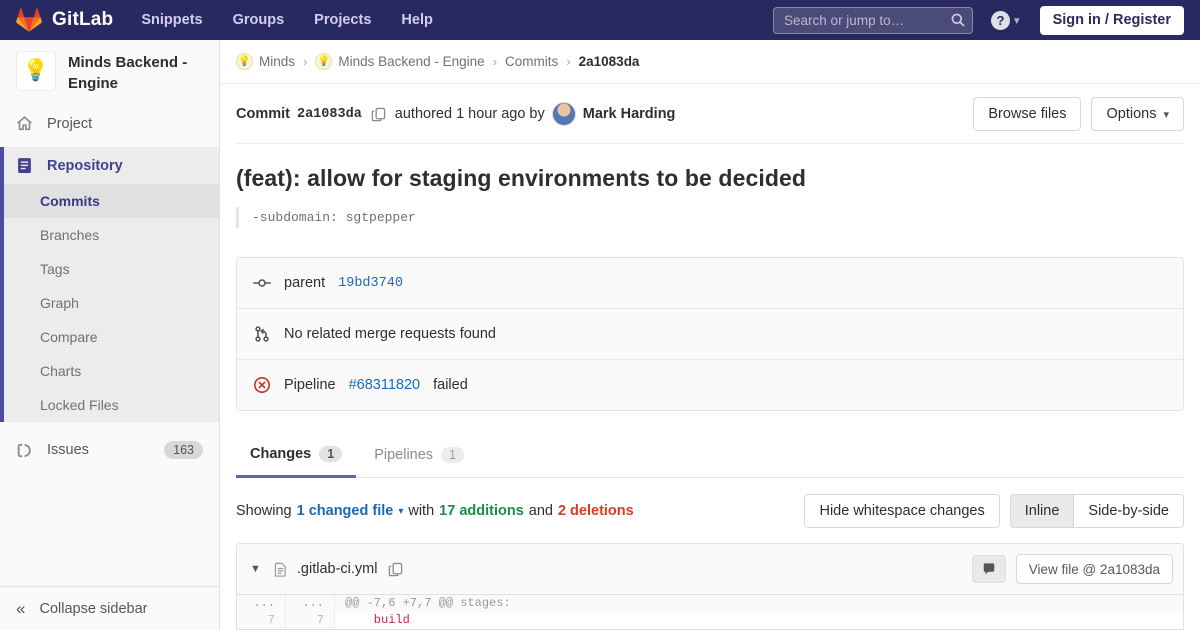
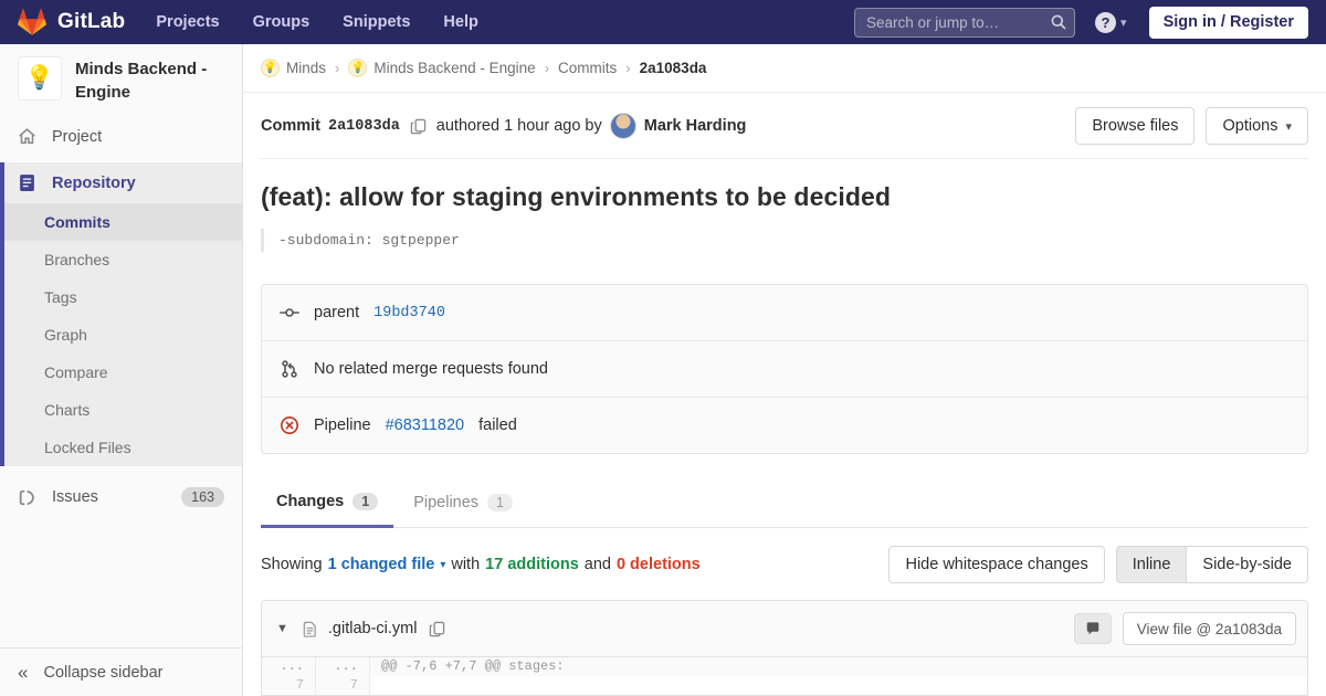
  GitLab
- Snippets
+ Projects
  Groups
- Projects
+ Snippets
  Help
  Search or jump to…
  ?
  ▾
  Sign in / Register
  💡
  Minds Backend - Engine
  Project
  Repository
  Commits
  Branches
  Tags
  Graph
  Compare
  Charts
  Locked Files
  Issues
  163
  «
  Collapse sidebar
  💡
  Minds
  ›
  💡
  Minds Backend - Engine
  ›
  Commits
  ›
  2a1083da
  Commit
  2a1083da
  authored 1 hour ago by
  Mark Harding
  Browse files
  Options
  ▾
  (feat): allow for staging environments to be decided
  -subdomain: sgtpepper
  parent
  19bd3740
  No related merge requests found
  Pipeline
  #68311820
  failed
  Changes
  1
  Pipelines
  1
  Showing
  1 changed file
  ▾
  with
  17 additions
  and
- 2 deletions
+ 0 deletions
  Hide whitespace changes
  Inline
  Side-by-side
  ▼
  .gitlab-ci.yml
  View file @ 2a1083da
  ...
  ...
  @@ -7,6 +7,7 @@ stages:
  7
  7
- build
